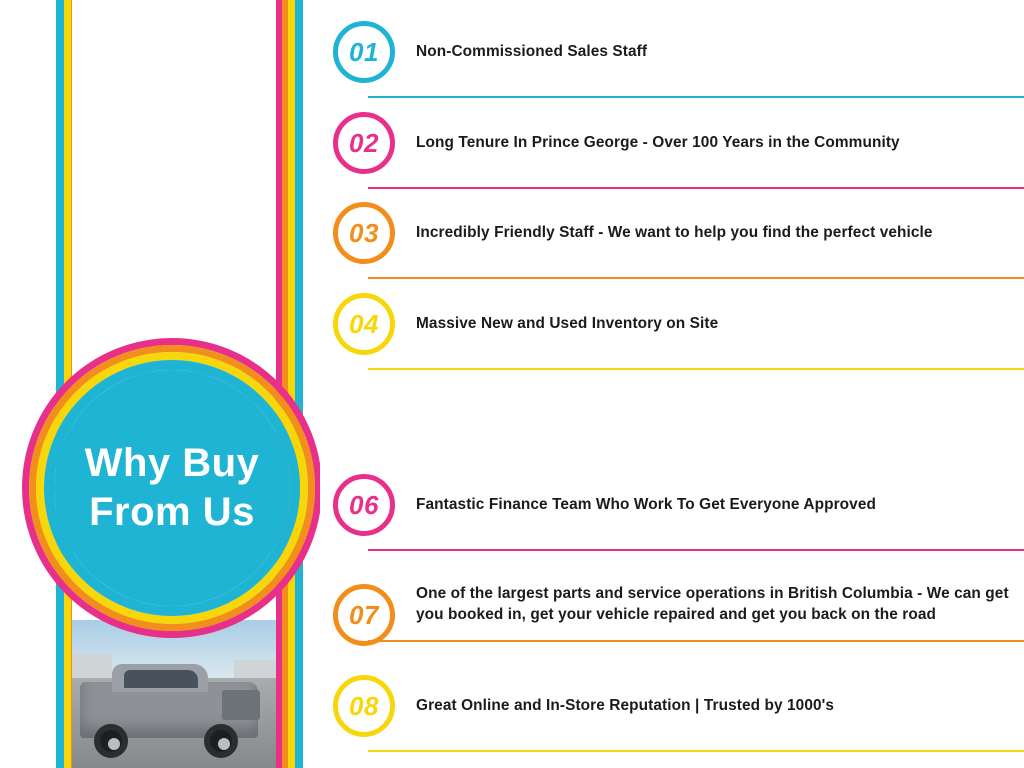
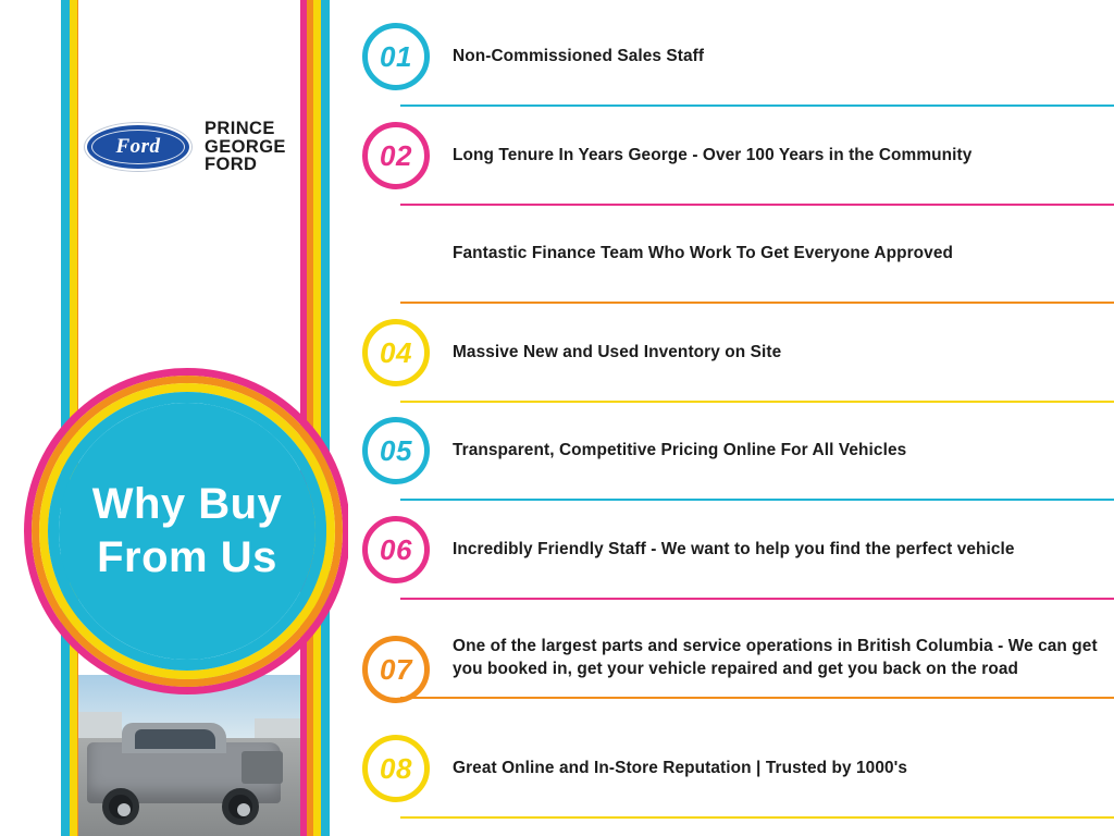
+ Ford
+ PRINCE
+ GEORGE
+ FORD
  Why Buy
  From Us
  01
  Non-Commissioned Sales Staff
  02
- Long Tenure In Prince George - Over 100 Years in the Community
+ Long Tenure In Years George - Over 100 Years in the Community
- 03
- Incredibly Friendly Staff - We want to help you find the perfect vehicle
+ Fantastic Finance Team Who Work To Get Everyone Approved
  04
  Massive New and Used Inventory on Site
+ 05
+ Transparent, Competitive Pricing Online For All Vehicles
  06
- Fantastic Finance Team Who Work To Get Everyone Approved
+ Incredibly Friendly Staff - We want to help you find the perfect vehicle
  07
  One of the largest parts and service operations in British Columbia - We can get you booked in, get your vehicle repaired and get you back on the road
  08
  Great Online and In-Store Reputation | Trusted by 1000's
